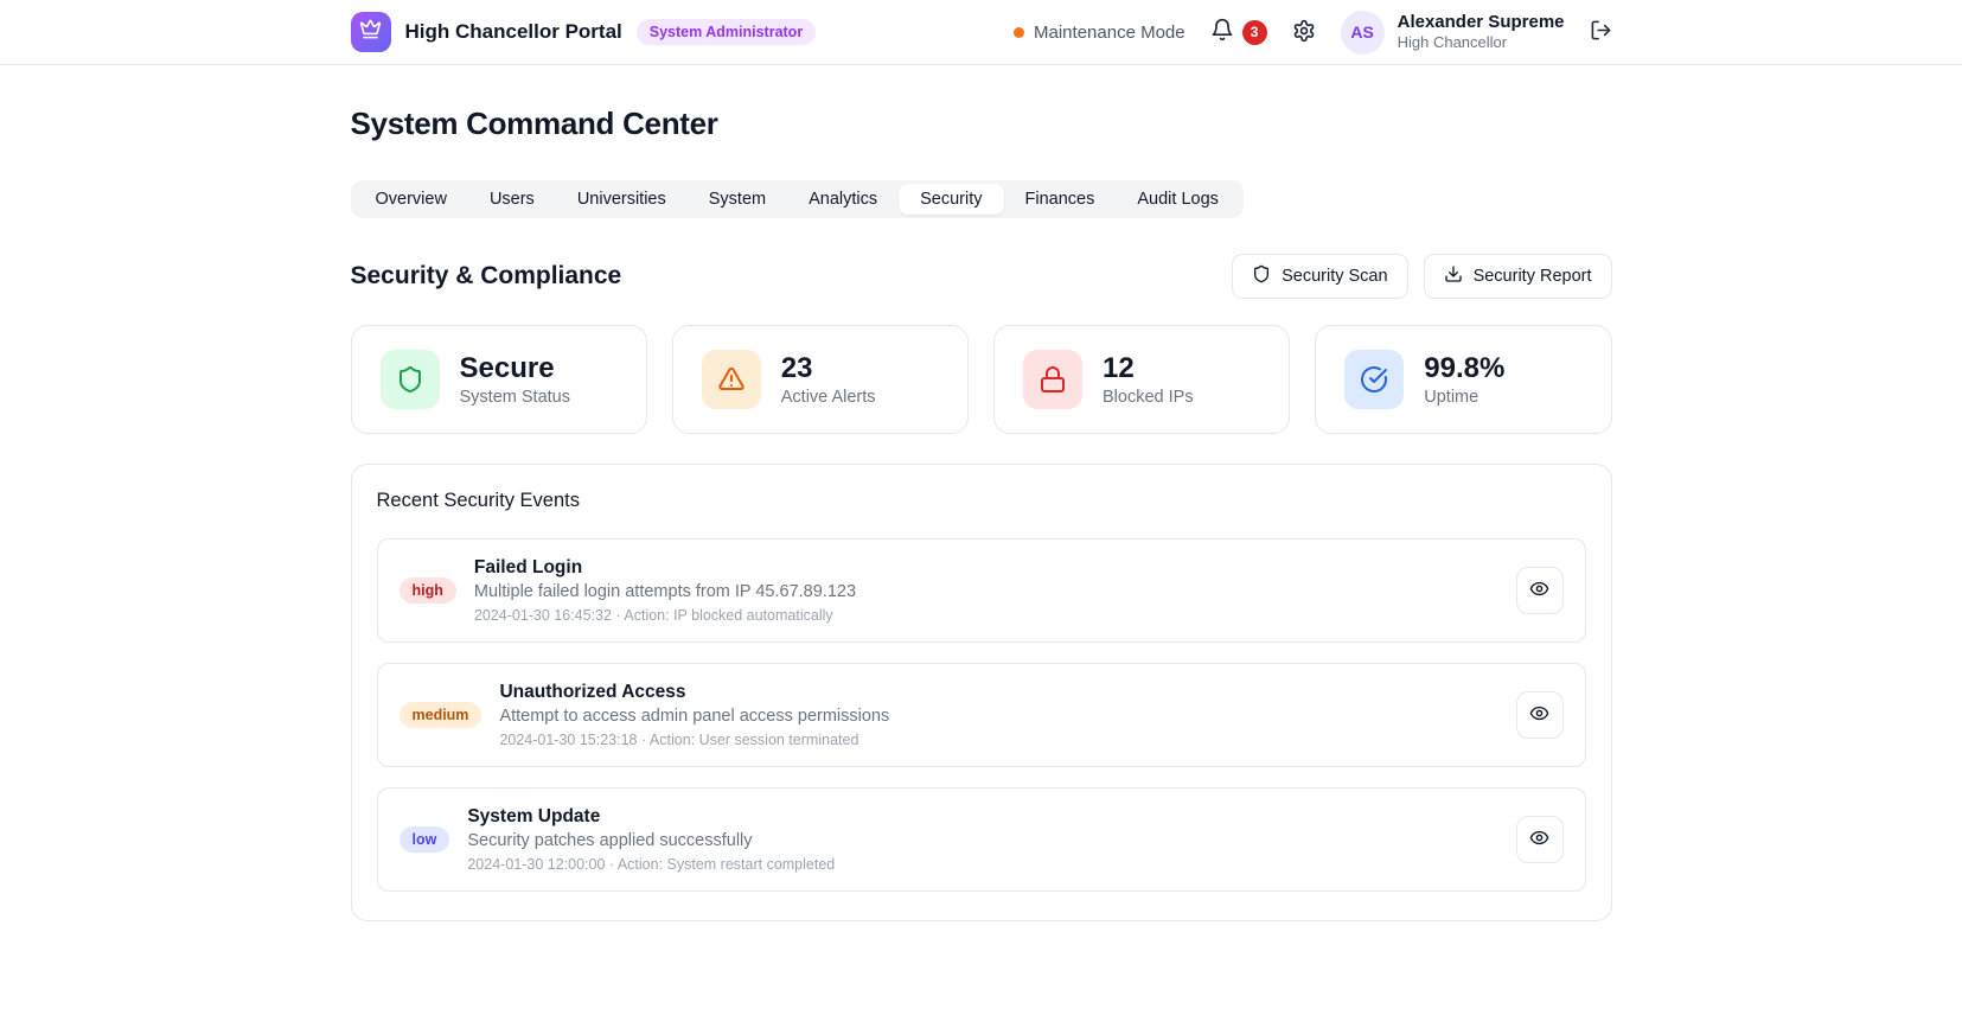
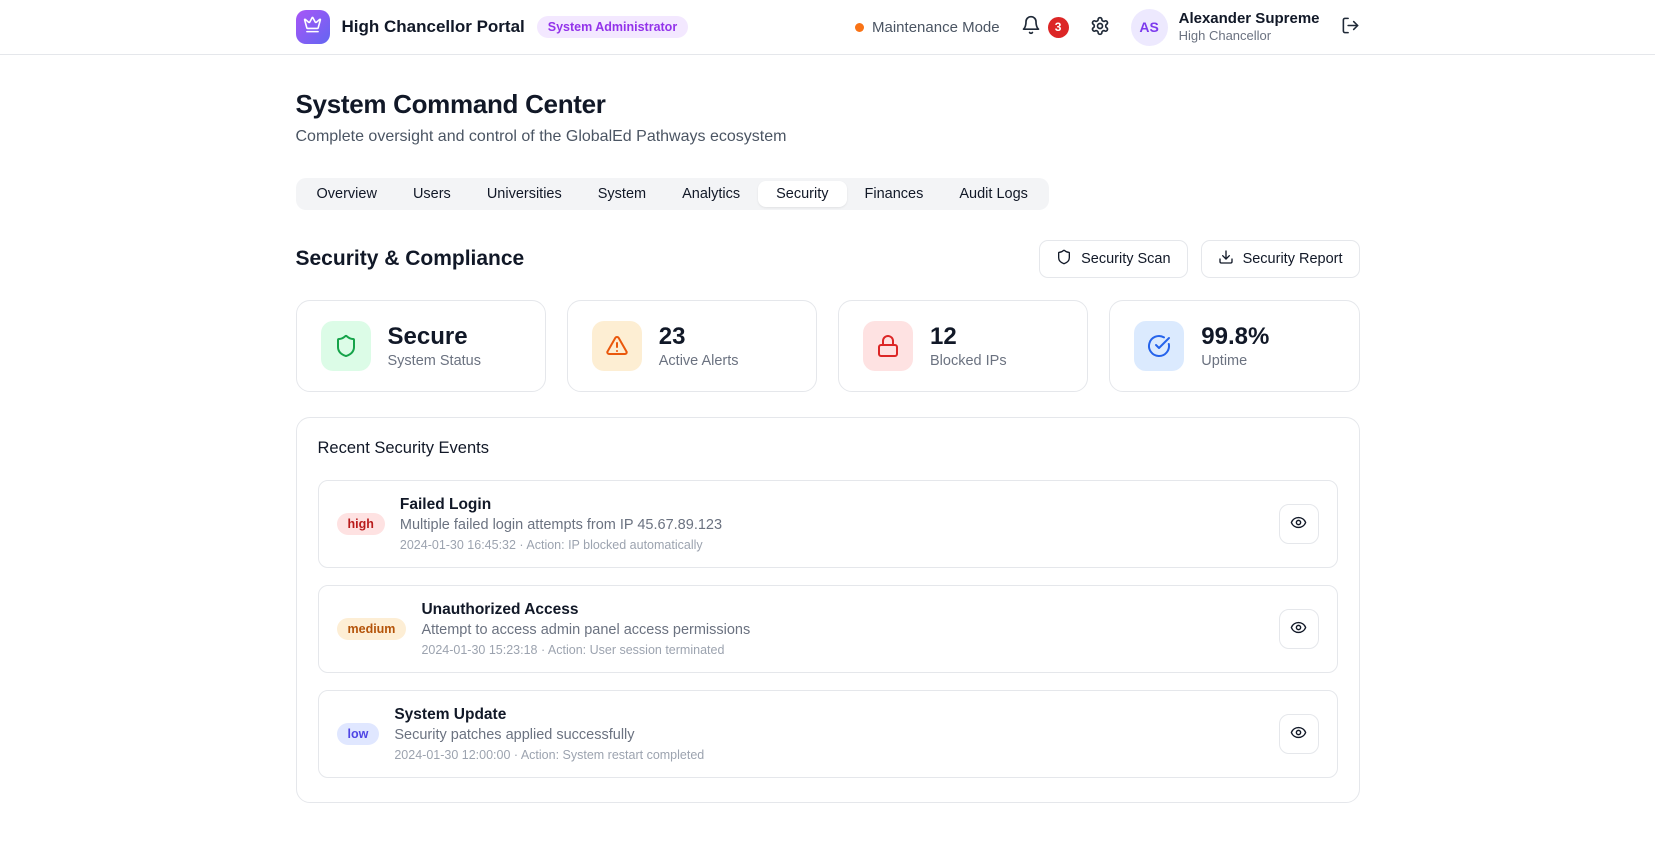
  High Chancellor Portal
  System Administrator
  Maintenance Mode
  3
  AS
  Alexander Supreme
  High Chancellor
  System Command Center
+ Complete oversight and control of the GlobalEd Pathways ecosystem
  Overview
  Users
  Universities
  System
  Analytics
  Security
  Finances
  Audit Logs
  Security & Compliance
  Security Scan
  Security Report
  Secure
  System Status
  23
  Active Alerts
  12
  Blocked IPs
  99.8%
  Uptime
  Recent Security Events
  high
  Failed Login
  Multiple failed login attempts from IP 45.67.89.123
  2024-01-30 16:45:32 · Action: IP blocked automatically
  medium
  Unauthorized Access
  Attempt to access admin panel access permissions
  2024-01-30 15:23:18 · Action: User session terminated
  low
  System Update
  Security patches applied successfully
  2024-01-30 12:00:00 · Action: System restart completed
